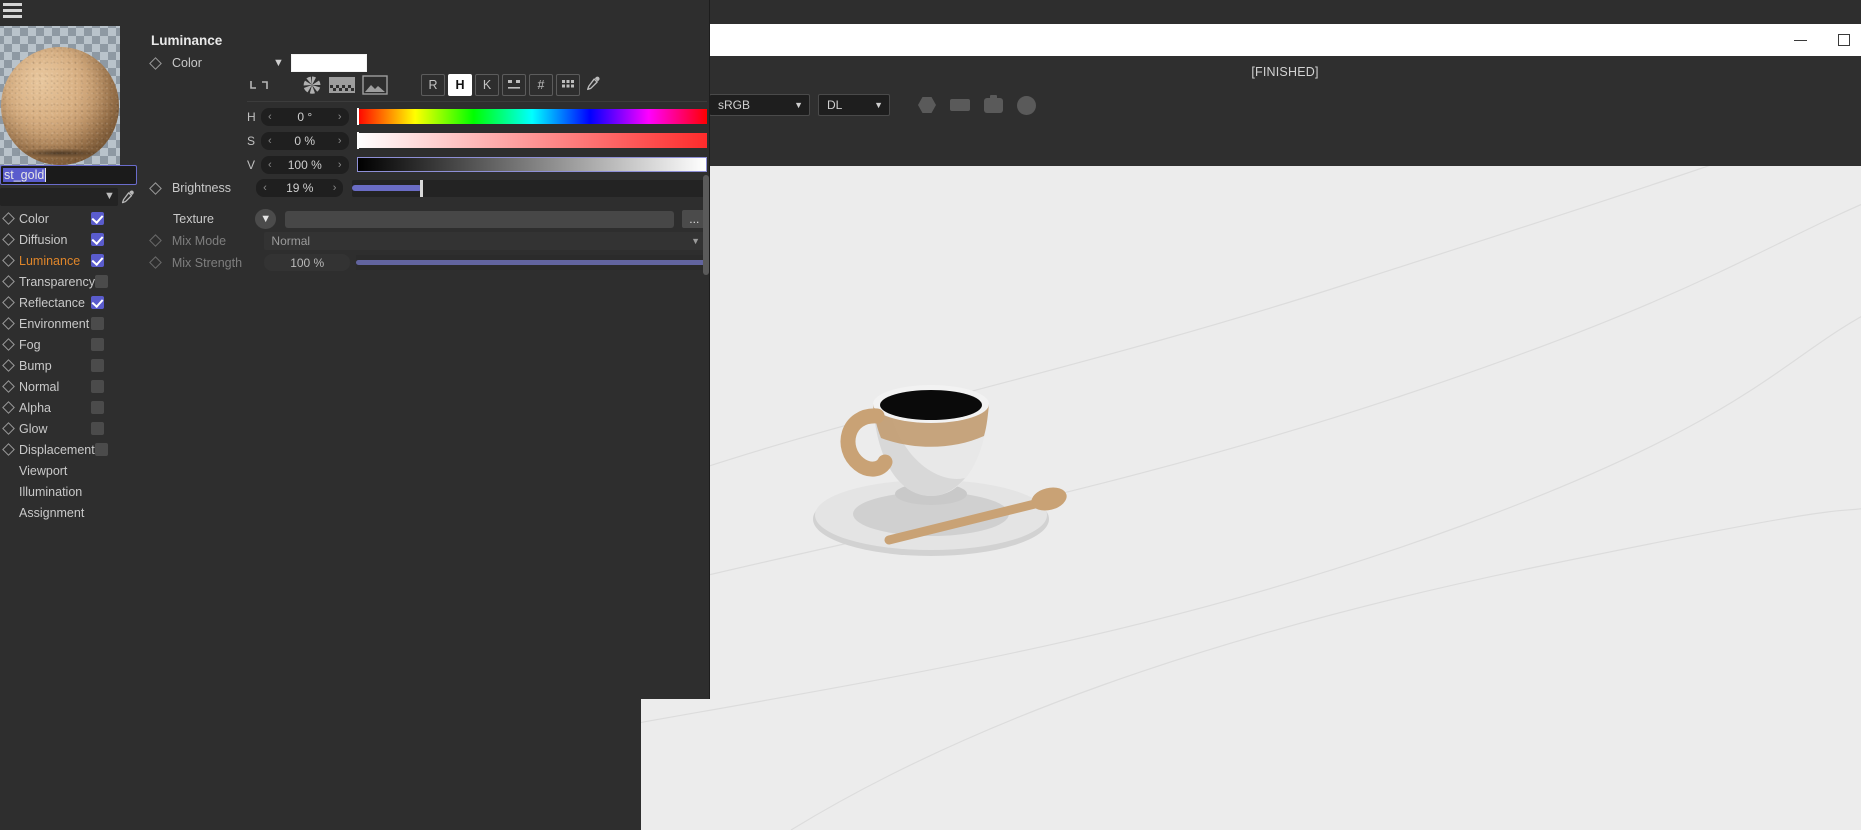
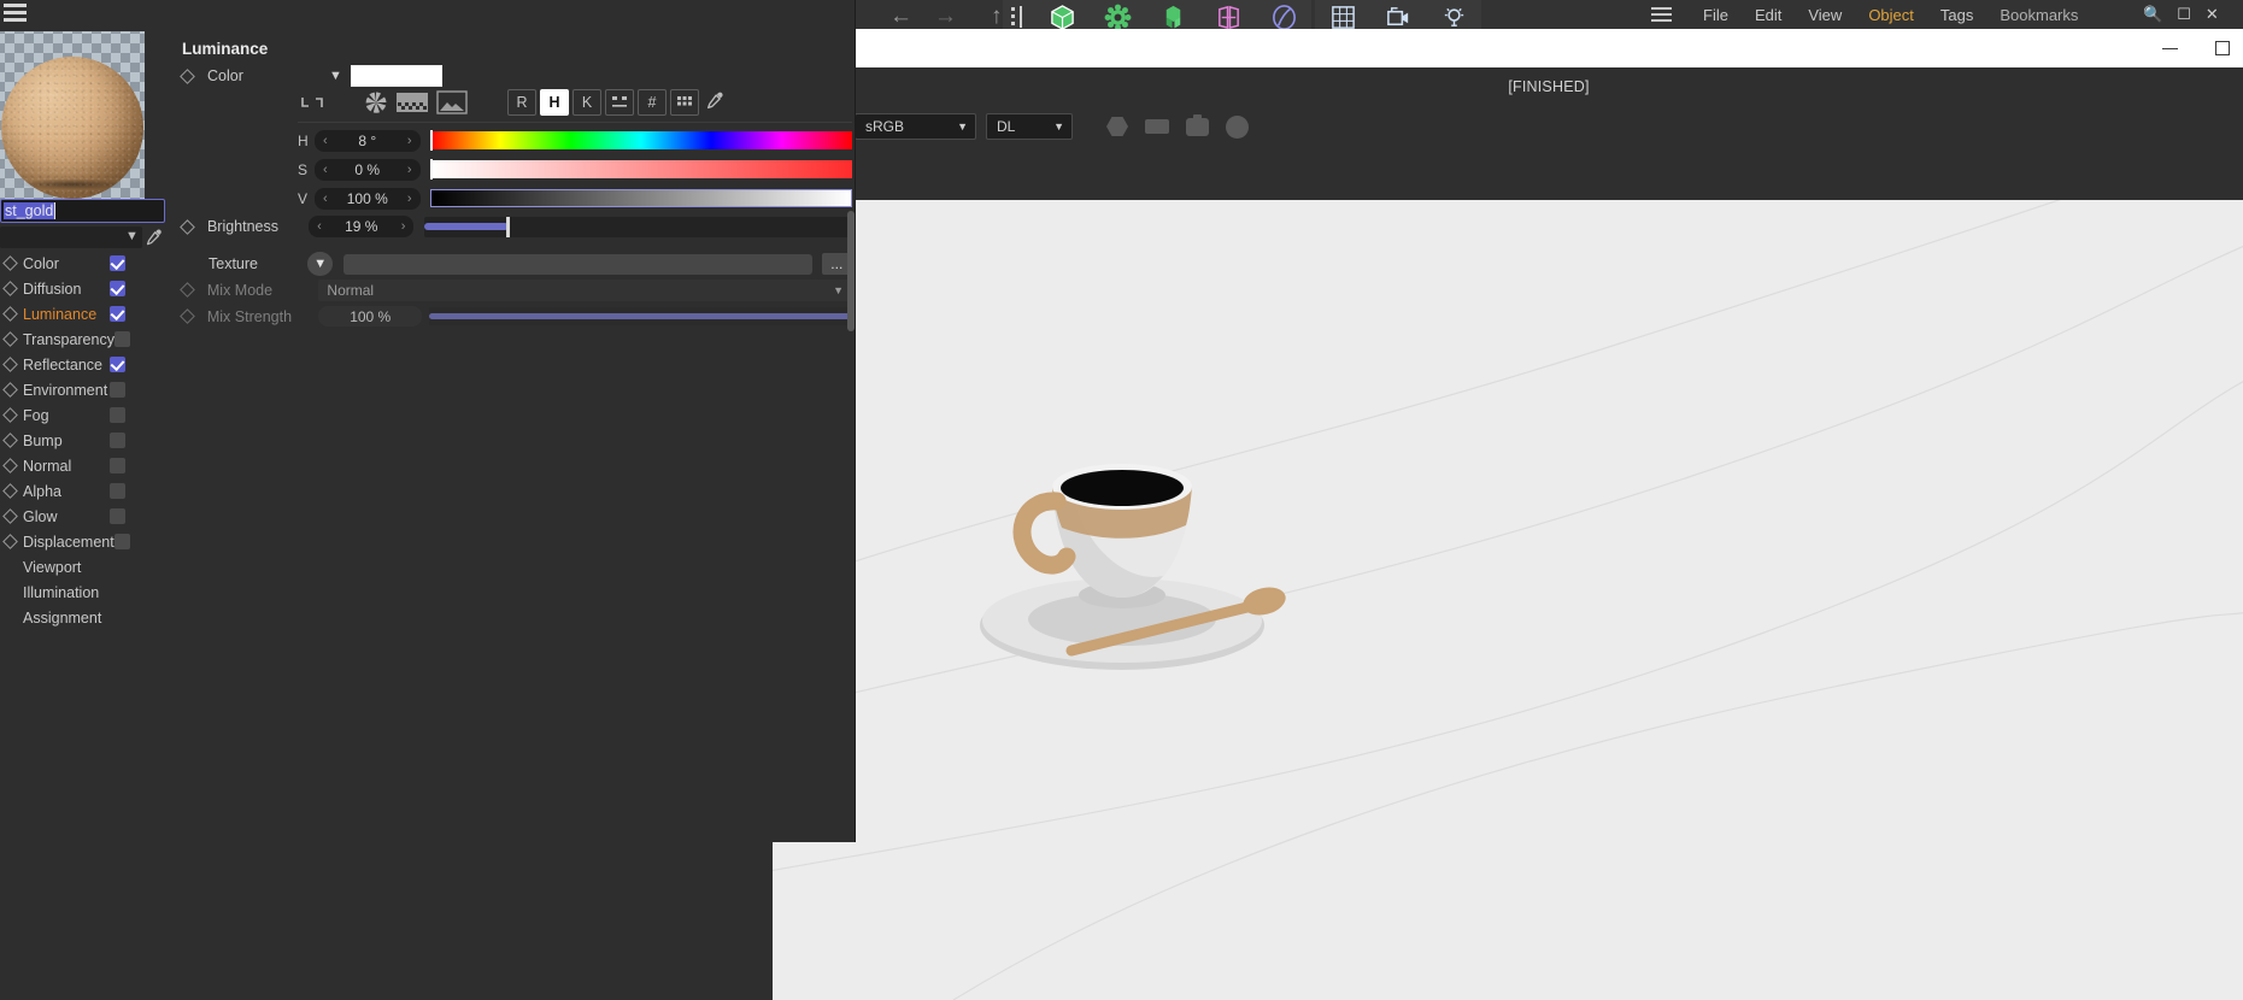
+ ←
+ →
+ ↑
+ File
+ Edit
+ View
+ Object
+ Tags
+ Bookmarks
+ 🔍
+ ☐
+ ✕
  [FINISHED]
  sRGB
  ▼
  DL
  ▼
  st_gold
  ▼
  Color
  Diffusion
  Luminance
  Transparency
  Reflectance
  Environment
  Fog
  Bump
  Normal
  Alpha
  Glow
  Displacement
  Viewport
  Illumination
  Assignment
  Luminance
  Color
  ▼
  R
  H
  K
  #
  H
  ‹
- 0 °
+ 8 °
  ›
  S
  ‹
  0 %
  ›
  V
  ‹
  100 %
  ›
  Brightness
  ‹
  19 %
  ›
  Texture
  ▼
  ...
  Mix Mode
  Normal
  ▼
  Mix Strength
  100 %
